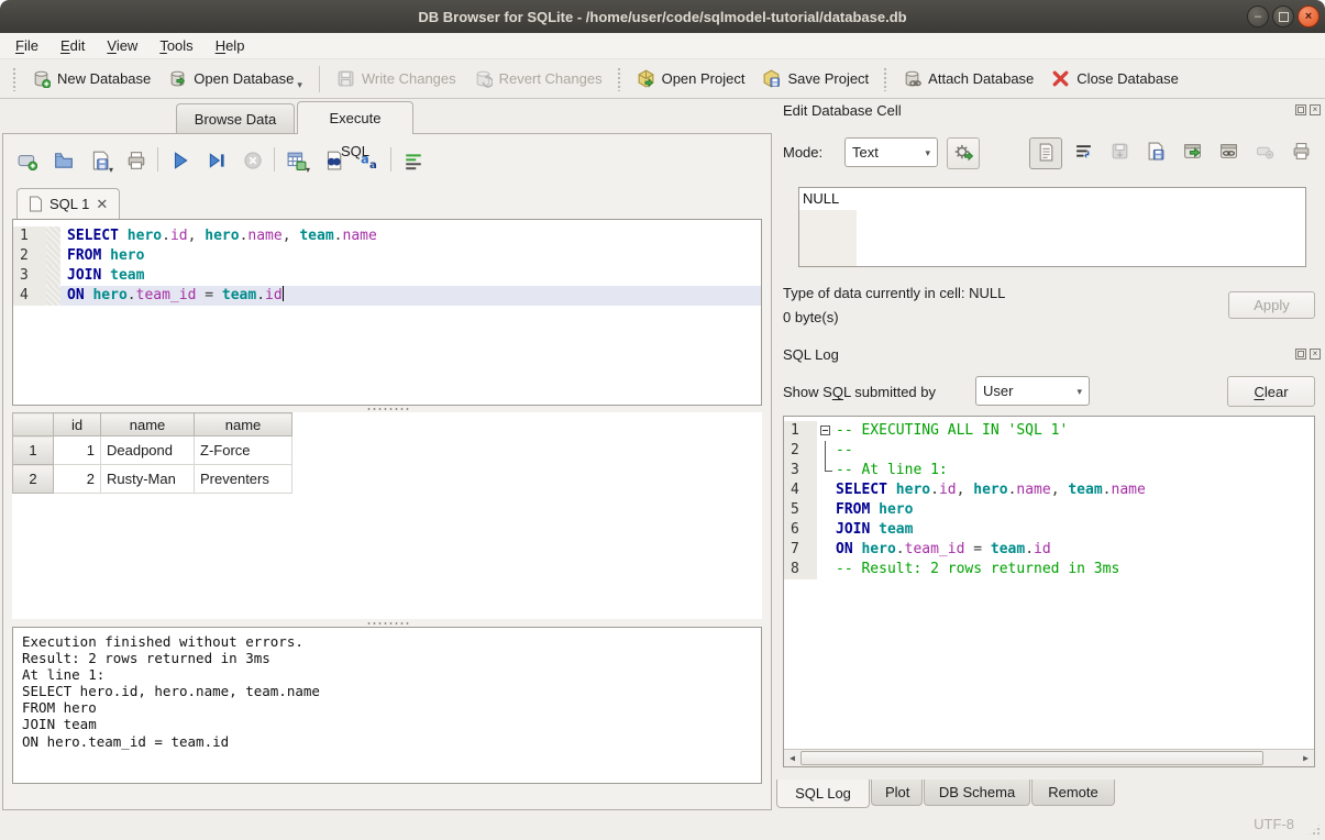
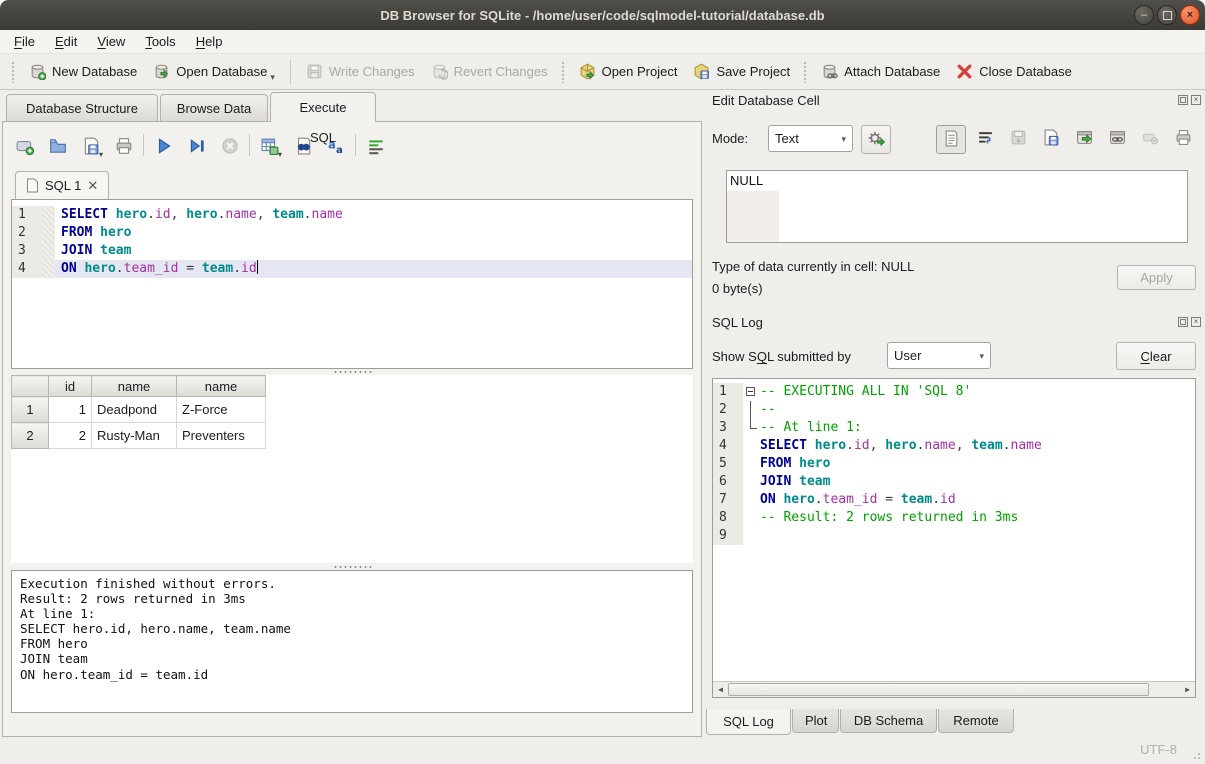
  DB Browser for SQLite - /home/user/code/sqlmodel-tutorial/database.db
  –
  ×
  File
  Edit
  View
  Tools
  Help
  New Database
  Open Database
  ▾
  Write Changes
  Revert Changes
  Open Project
  Save Project
  Attach Database
  Close Database
+ Database Structure
  Browse Data
  Execute SQL
  ▾
  ▾
  a
  SQL 1
  ✕
  1
  SELECT hero.id, hero.name, team.name
  2
  FROM hero
  3
  JOIN team
  4
  ON hero.team_id = team.id
  	id	name	name
  1	1	Deadpond	Z-Force
  2	2	Rusty-Man	Preventers
  Execution finished without errors.
  Result: 2 rows returned in 3ms
  At line 1:
  SELECT hero.id, hero.name, team.name
  FROM hero
  JOIN team
  ON hero.team_id = team.id
  Edit Database Cell
  ×
  Mode:
  Text
  ▾
  NULL
  Type of data currently in cell: NULL
  0 byte(s)
  Apply
  SQL Log
  ×
  Show SQL submitted by
  User
  ▾
  Clear
  1
- -- EXECUTING ALL IN 'SQL 1'
+ -- EXECUTING ALL IN 'SQL 8'
  2
  --
  3
  -- At line 1:
  4
  SELECT hero.id, hero.name, team.name
  5
  FROM hero
  6
  JOIN team
  7
  ON hero.team_id = team.id
  8
  -- Result: 2 rows returned in 3ms
+ 9
  ◀
  ▶
  SQL Log
  Plot
  DB Schema
  Remote
  UTF-8
